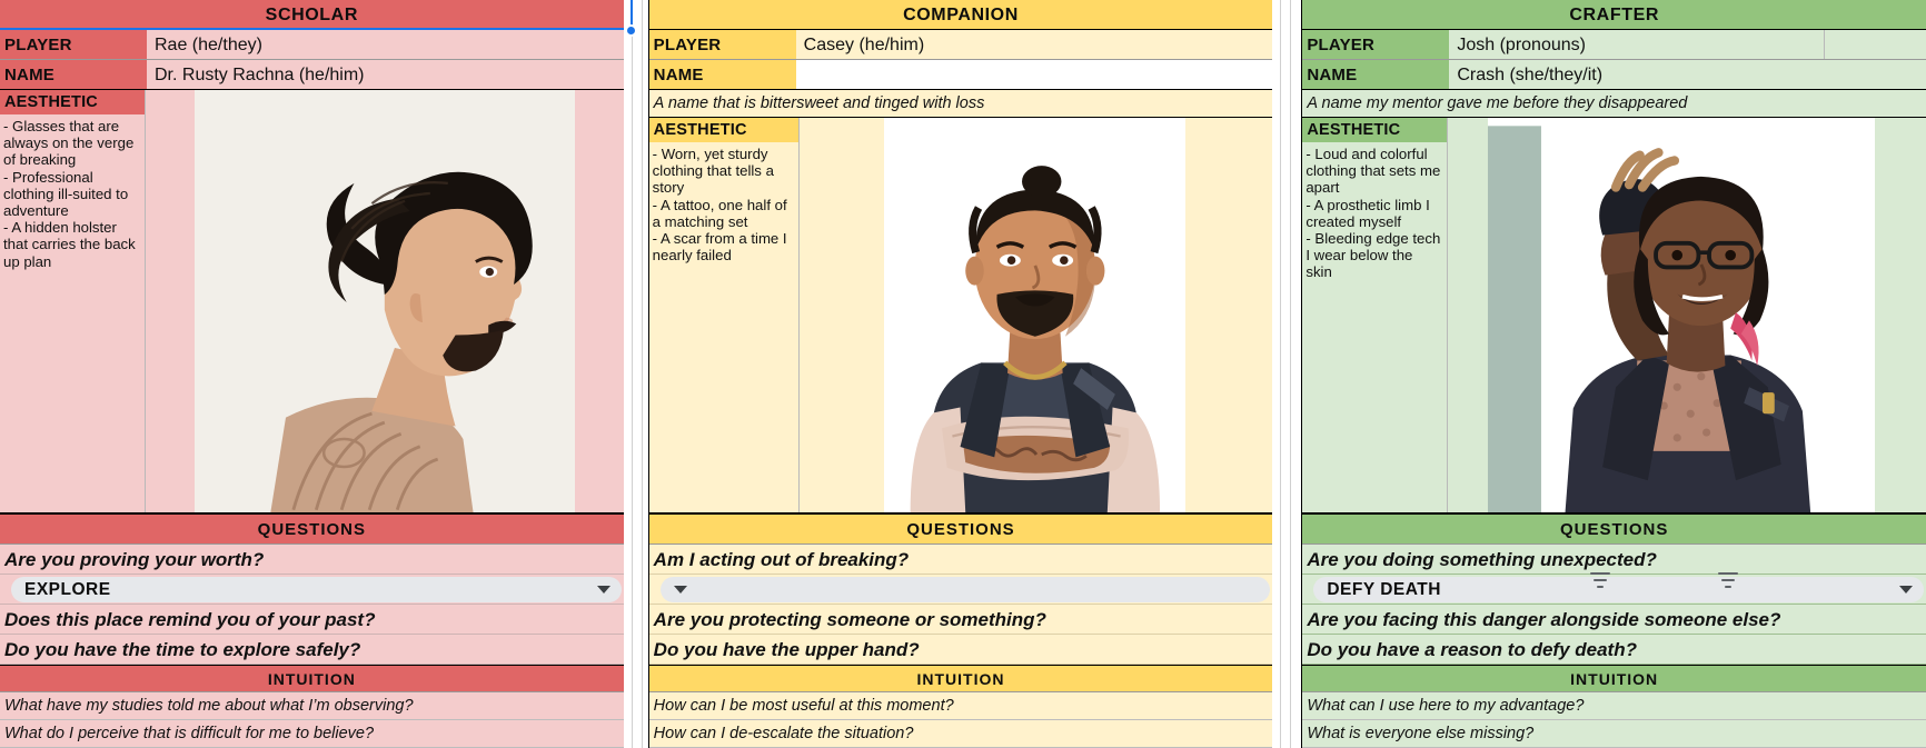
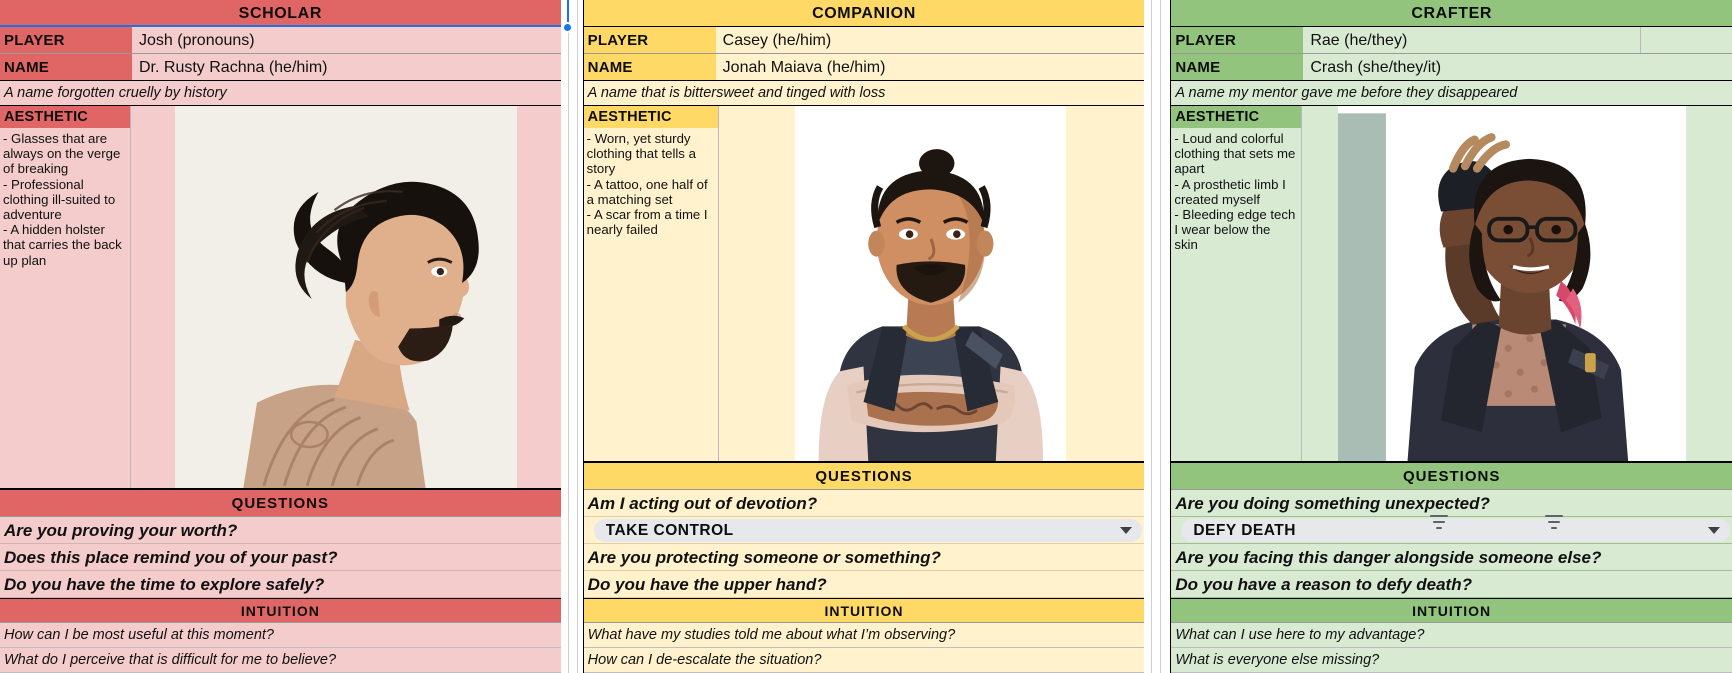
  SCHOLAR
  PLAYER
- Rae (he/they)
+ Josh (pronouns)
  NAME
  Dr. Rusty Rachna (he/him)
+ A name forgotten cruelly by history
  AESTHETIC
  - Glasses that are always on the verge of breaking
  - Professional clothing ill-suited to adventure
  - A hidden holster that carries the back up plan
  QUESTIONS
  Are you proving your worth?
- EXPLORE
  Does this place remind you of your past?
  Do you have the time to explore safely?
  INTUITION
- What have my studies told me about what I’m observing?
+ How can I be most useful at this moment?
  What do I perceive that is difficult for me to believe?
  COMPANION
  PLAYER
  Casey (he/him)
  NAME
+ Jonah Maiava (he/him)
  A name that is bittersweet and tinged with loss
  AESTHETIC
  - Worn, yet sturdy clothing that tells a story
  - A tattoo, one half of a matching set
  - A scar from a time I nearly failed
  QUESTIONS
- Am I acting out of breaking?
+ Am I acting out of devotion?
+ TAKE CONTROL
  Are you protecting someone or something?
  Do you have the upper hand?
  INTUITION
- How can I be most useful at this moment?
+ What have my studies told me about what I’m observing?
  How can I de-escalate the situation?
  CRAFTER
  PLAYER
- Josh (pronouns)
+ Rae (he/they)
  NAME
  Crash (she/they/it)
  A name my mentor gave me before they disappeared
  AESTHETIC
  - Loud and colorful clothing that sets me apart
  - A prosthetic limb I created myself
  - Bleeding edge tech I wear below the skin
  QUESTIONS
  Are you doing something unexpected?
  DEFY DEATH
  Are you facing this danger alongside someone else?
  Do you have a reason to defy death?
  INTUITION
  What can I use here to my advantage?
  What is everyone else missing?
